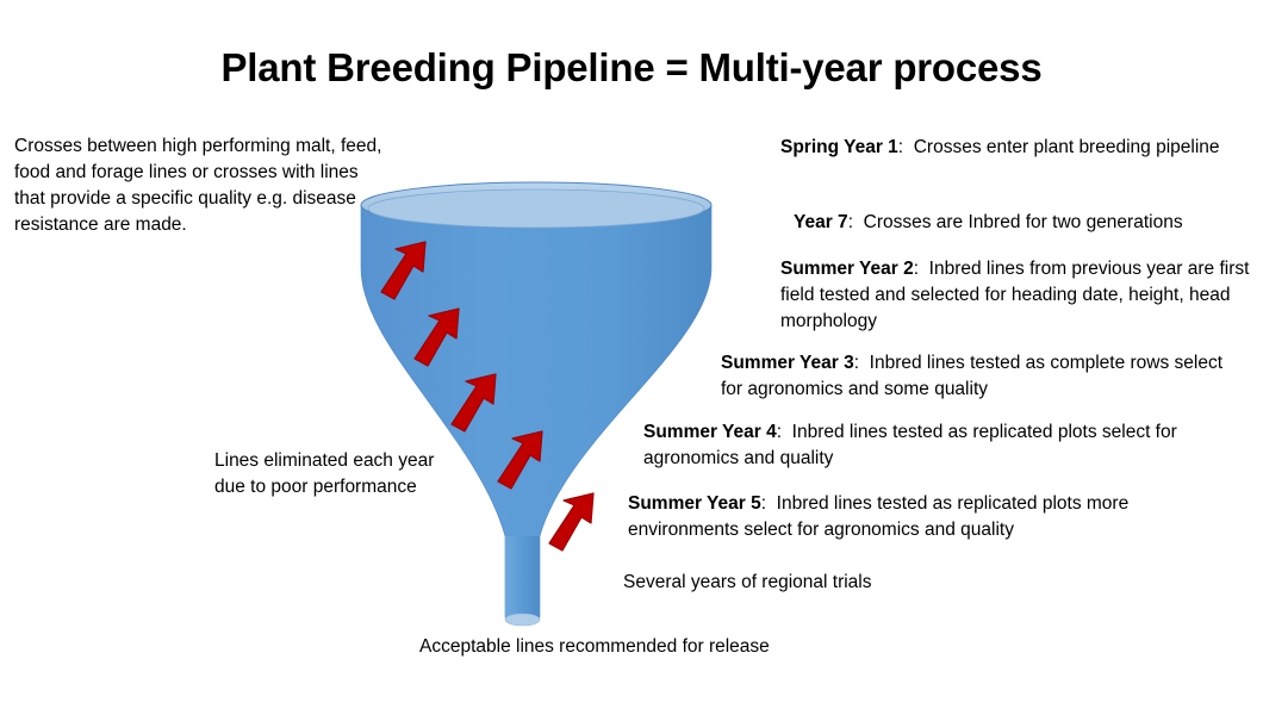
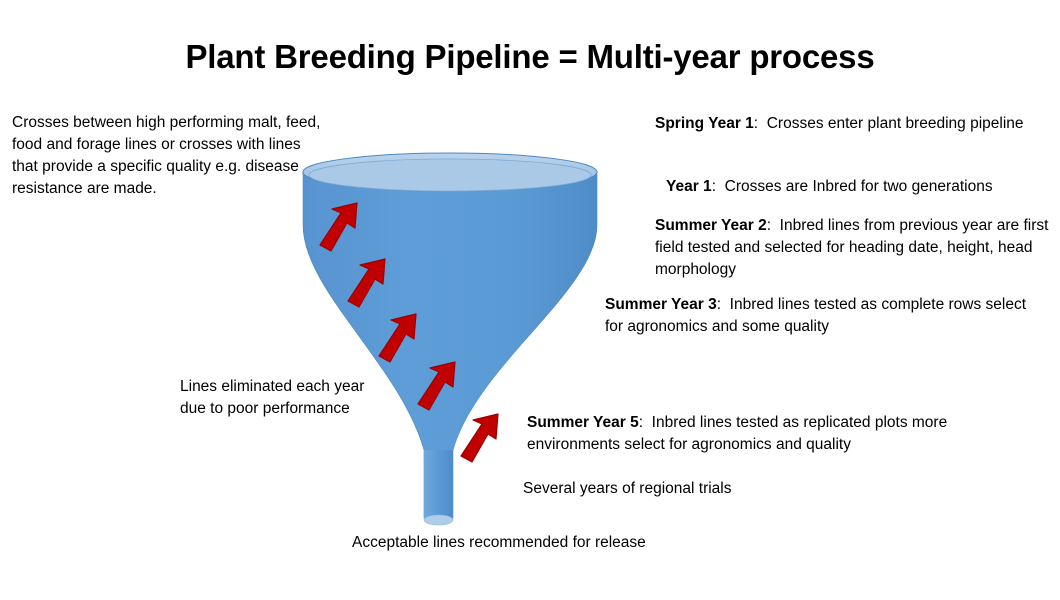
  Plant Breeding Pipeline = Multi-year process
  Crosses between high performing malt, feed, food and forage lines or crosses with lines that provide a specific quality e.g. disease resistance are made.
  Lines eliminated each year due to poor performance
  Acceptable lines recommended for release
  Several years of regional trials
  Spring Year 1: Crosses enter plant breeding pipeline
- Year 7: Crosses are Inbred for two generations
+ Year 1: Crosses are Inbred for two generations
  Summer Year 2: Inbred lines from previous year are first field tested and selected for heading date, height, head morphology
  Summer Year 3: Inbred lines tested as complete rows select for agronomics and some quality
- Summer Year 4: Inbred lines tested as replicated plots select for agronomics and quality
  Summer Year 5: Inbred lines tested as replicated plots more environments select for agronomics and quality
